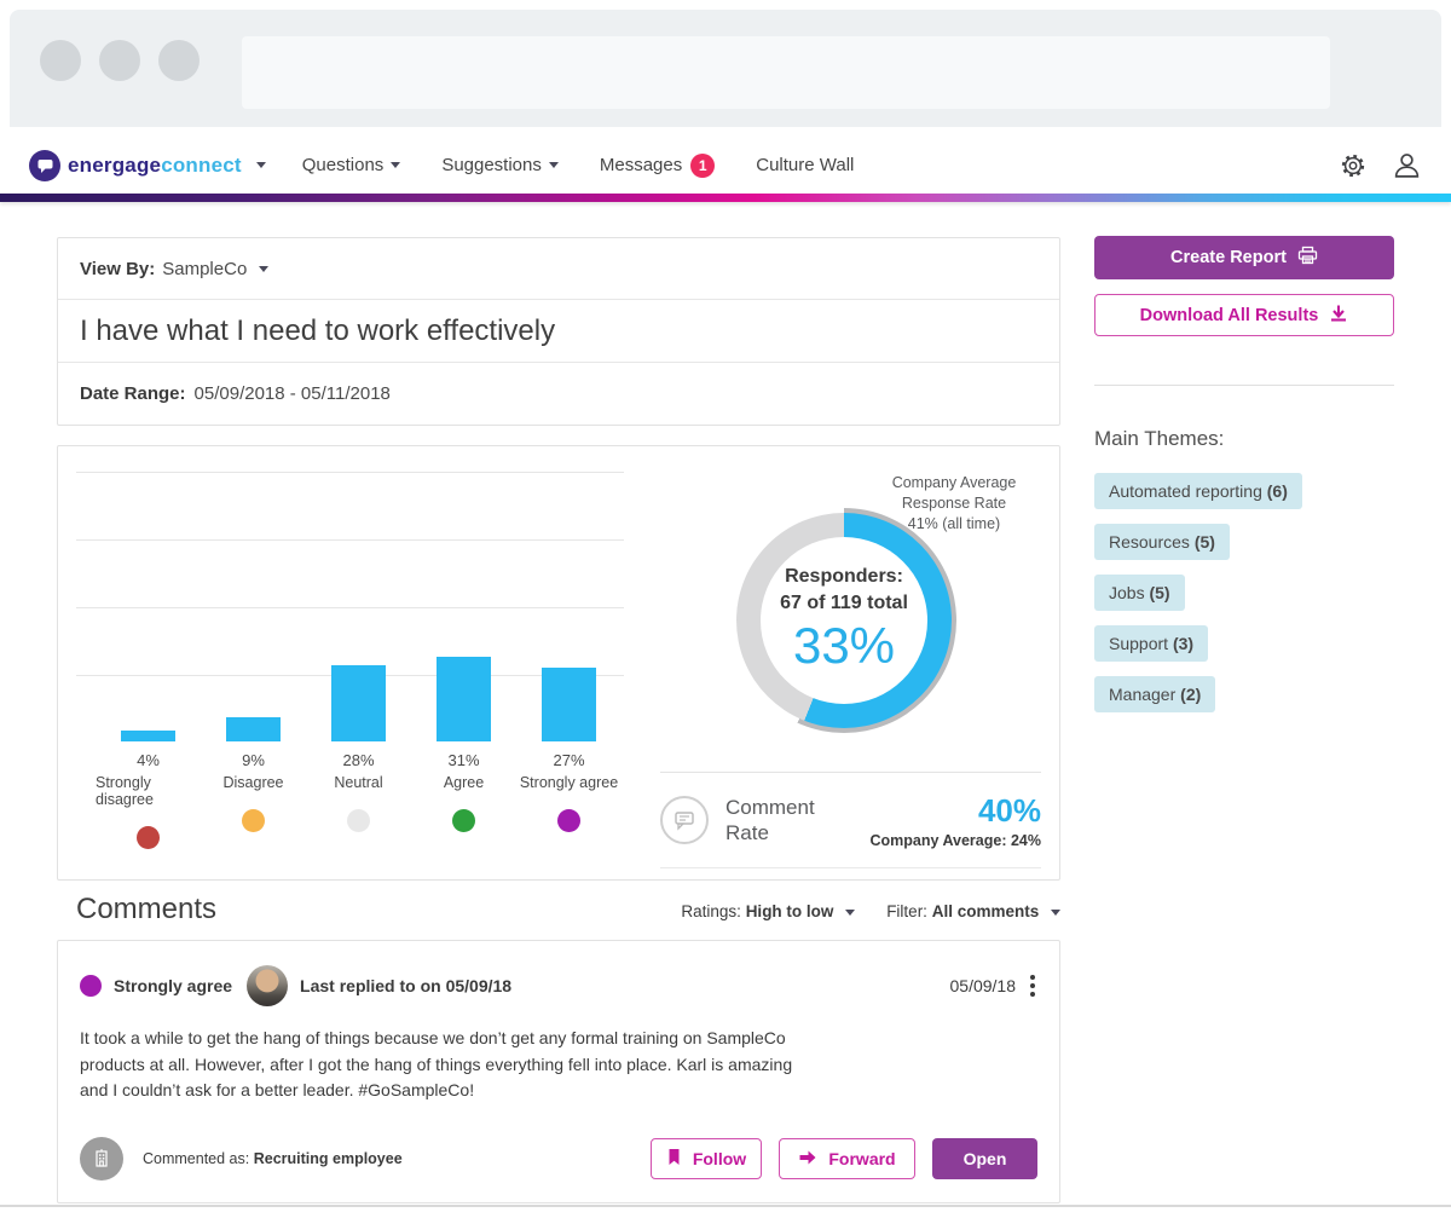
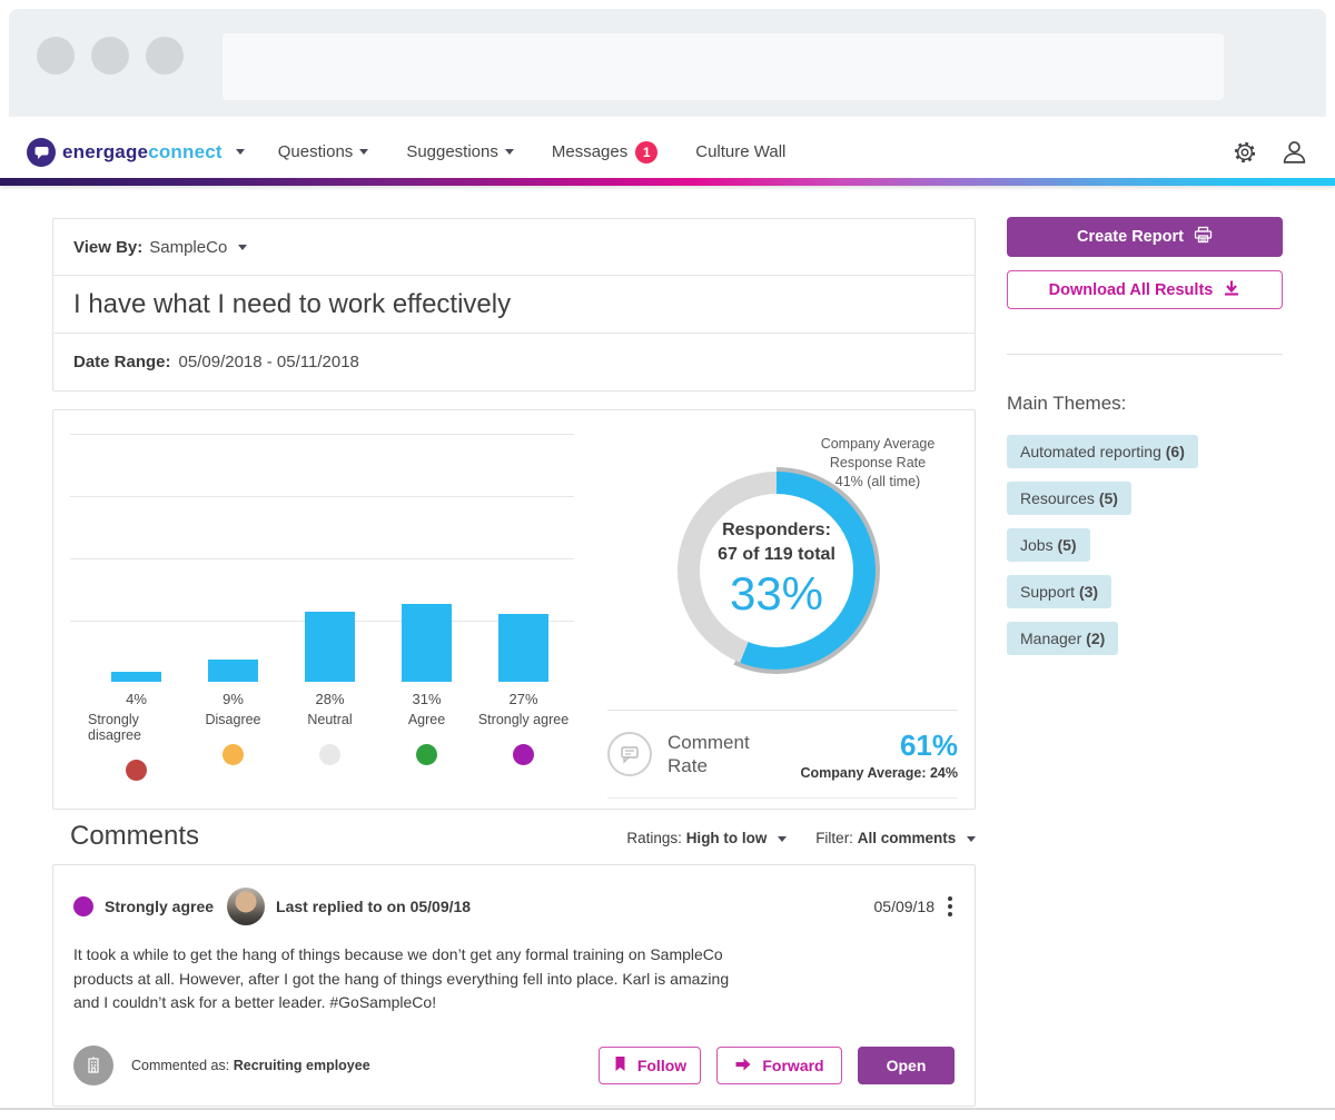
  energageconnect
  Questions
  Suggestions
  Messages
  1
  Culture Wall
  View By:
  SampleCo
  I have what I need to work effectively
  Date Range:
  05/09/2018 - 05/11/2018
  4%
  Strongly disagree
  9%
  Disagree
  28%
  Neutral
  31%
  Agree
  27%
  Strongly agree
  Company Average
  Response Rate
  41% (all time)
  Responders:
  67 of 119 total
  33%
  Comment
  Rate
- 40%
+ 61%
  Company Average: 24%
  Create Report
  Download All Results
  Main Themes:
  Automated reporting (6)
  Resources (5)
  Jobs (5)
  Support (3)
  Manager (2)
  Comments
  Ratings: High to low
  Filter: All comments
  Strongly agree
  Last replied to on 05/09/18
  05/09/18
  It took a while to get the hang of things because we don’t get any formal training on SampleCo products at all. However, after I got the hang of things everything fell into place. Karl is amazing and I couldn’t ask for a better leader. #GoSampleCo!
  Commented as: Recruiting employee
  Follow
  Forward
  Open
